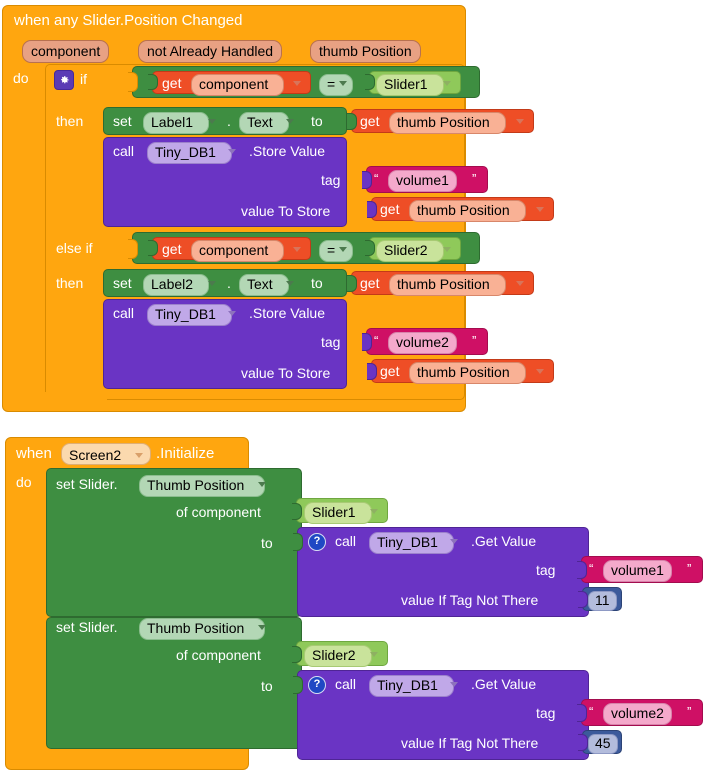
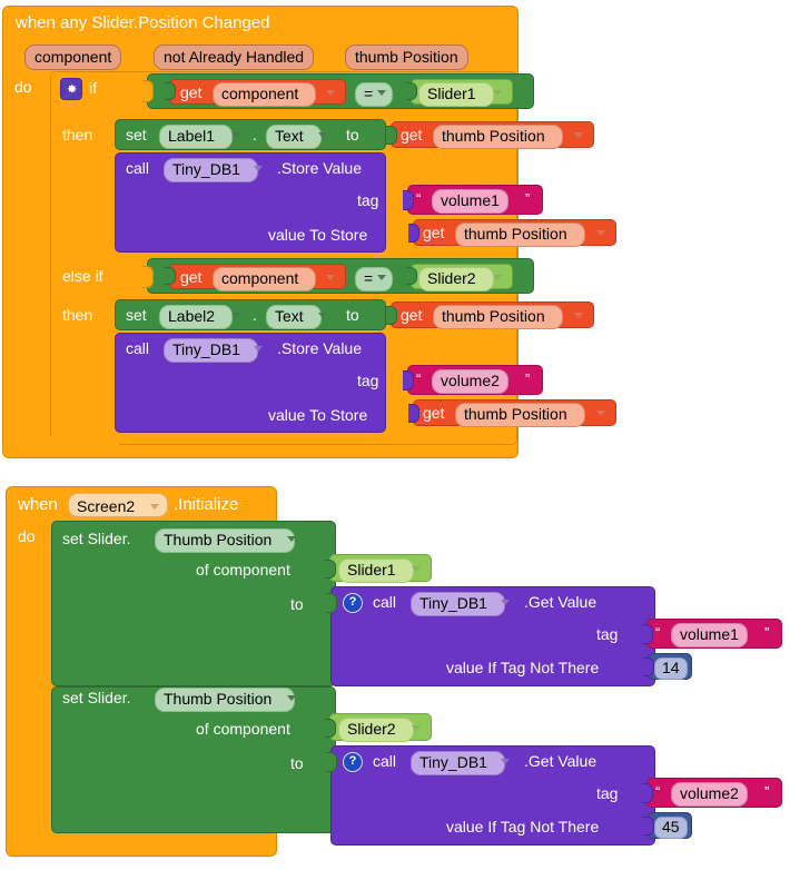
  when any Slider.Position Changed
  component
  not Already Handled
  thumb Position
  do
  if
  get
  component
  =
  Slider1
  then
  set
  Label1
  .
  Text
  to
  get
  thumb Position
  call
  Tiny_DB1
  .Store Value
  tag
  “
  volume1
  ”
  value To Store
  get
  thumb Position
  else if
  get
  component
  =
  Slider2
  then
  set
  Label2
  .
  Text
  to
  get
  thumb Position
  call
  Tiny_DB1
  .Store Value
  tag
  “
  volume2
  ”
  value To Store
  get
  thumb Position
  when
  Screen2
  .Initialize
  do
  set Slider.
  Thumb Position
  of component
  Slider1
  to
  ?
  call
  Tiny_DB1
  .Get Value
  tag
  “
  volume1
  ”
  value If Tag Not There
- 11
+ 14
  set Slider.
  Thumb Position
  of component
  Slider2
  to
  ?
  call
  Tiny_DB1
  .Get Value
  tag
  “
  volume2
  ”
  value If Tag Not There
  45
